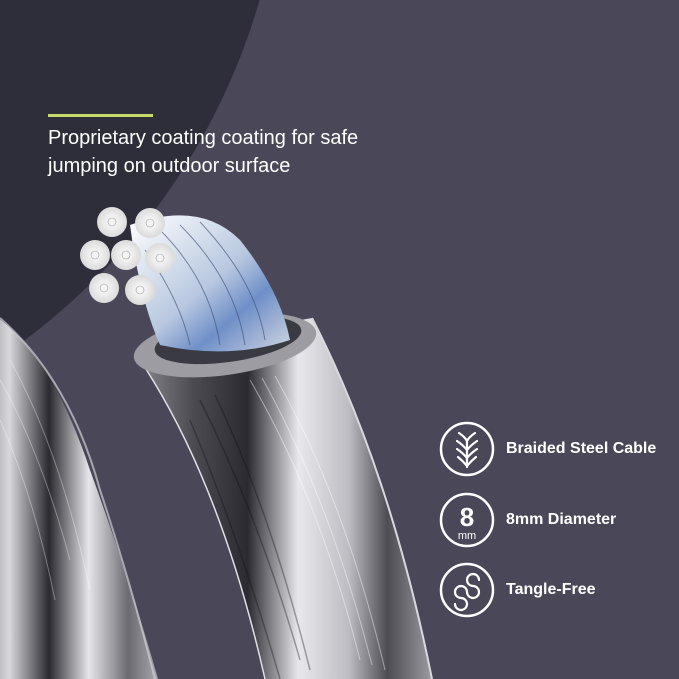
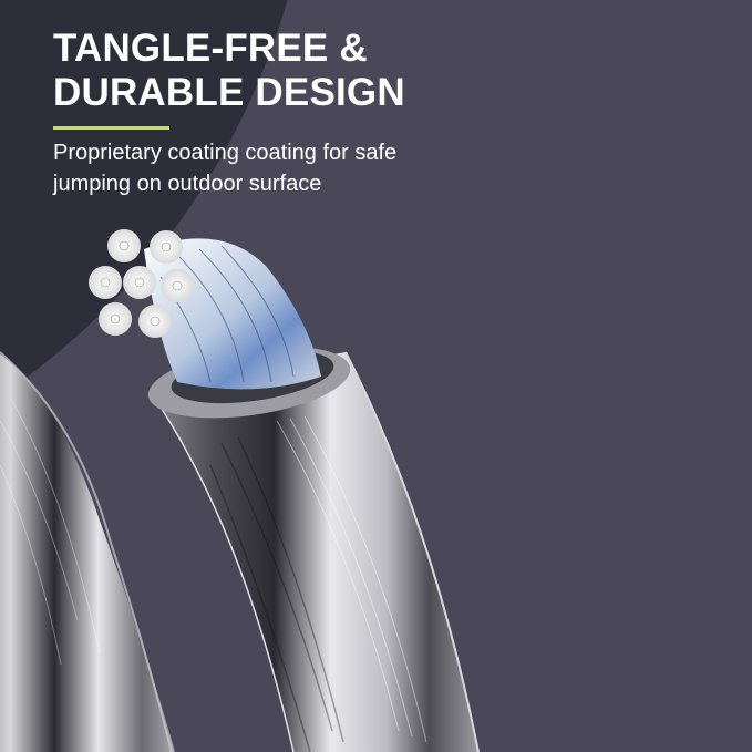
+ TANGLE-FREE & DURABLE DESIGN
  Proprietary coating coating for safe jumping on outdoor surface
- Braided Steel Cable
- 8
- mm
- 8mm Diameter
- Tangle-Free
